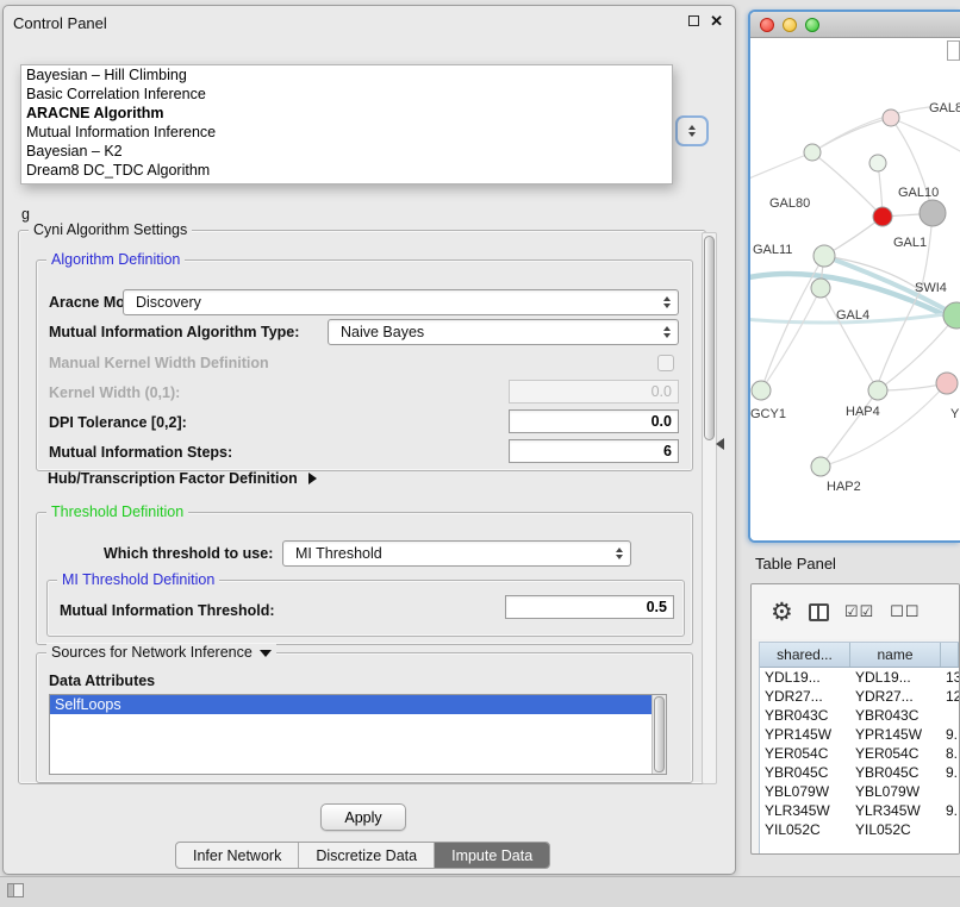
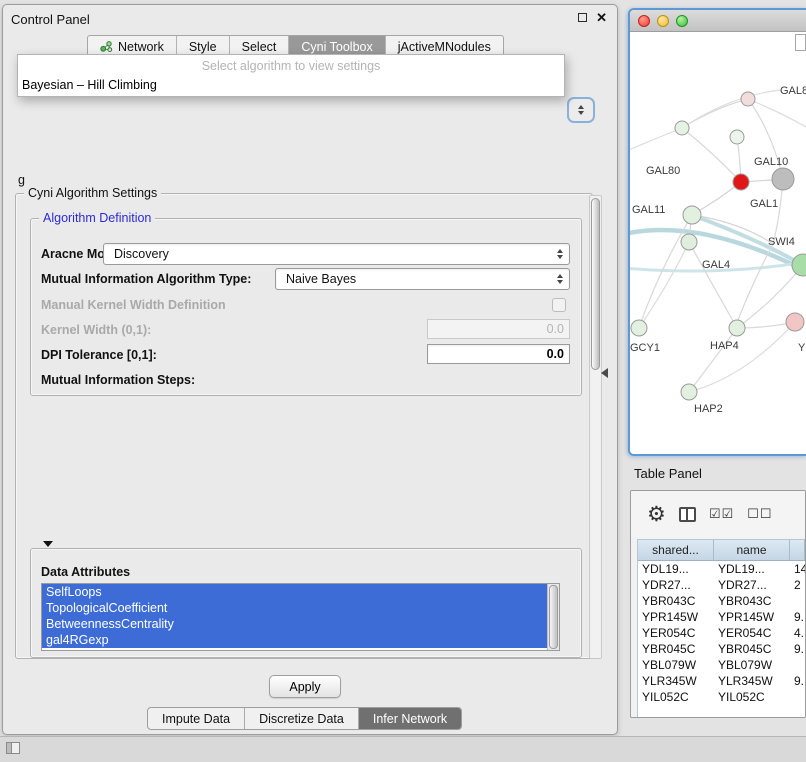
  Control Panel
  ✕
+ Network
+ Style
+ Select
+ Cyni Toolbox
+ jActiveMNodules
  g
  Cyni Algorithm Settings
  Algorithm Definition
  Aracne Mo
  Discovery
  Mutual Information Algorithm Type:
  Naive Bayes
  Manual Kernel Width Definition
  Kernel Width (0,1):
  0.0
- DPI Tolerance [0,2]:
+ DPI Tolerance [0,1]:
  0.0
  Mutual Information Steps:
- 6
- Hub/Transcription Factor Definition
- Threshold Definition
- Which threshold to use:
- MI Threshold
- MI Threshold Definition
- Mutual Information Threshold:
- 0.5
- Sources for Network Inference
  Data Attributes
  SelfLoops
+ TopologicalCoefficient
+ BetweennessCentrality
+ gal4RGexp
  Apply
- Infer Network
+ Impute Data
  Discretize Data
- Impute Data
+ Infer Network
+ Select algorithm to view settings
  Bayesian – Hill Climbing
- Basic Correlation Inference
- ARACNE Algorithm
- Mutual Information Inference
- Bayesian – K2
- Dream8 DC_TDC Algorithm
  GAL8
  GAL80
  GAL10
  GAL11
  GAL1
  SWI4
  GAL4
  GCY1
  HAP4
  Y
  HAP2
  Table Panel
  ⚙
  ☑☑
  ☐☐
  shared...
  name
  YDL19...
  YDL19...
- 13
+ 14
  YDR27...
  YDR27...
- 12
+ 2
  YBR043C
  YBR043C
  YPR145W
  YPR145W
  9.
  YER054C
  YER054C
- 8.
+ 4.
  YBR045C
  YBR045C
  9.
  YBL079W
  YBL079W
  YLR345W
  YLR345W
  9.
  YIL052C
  YIL052C
